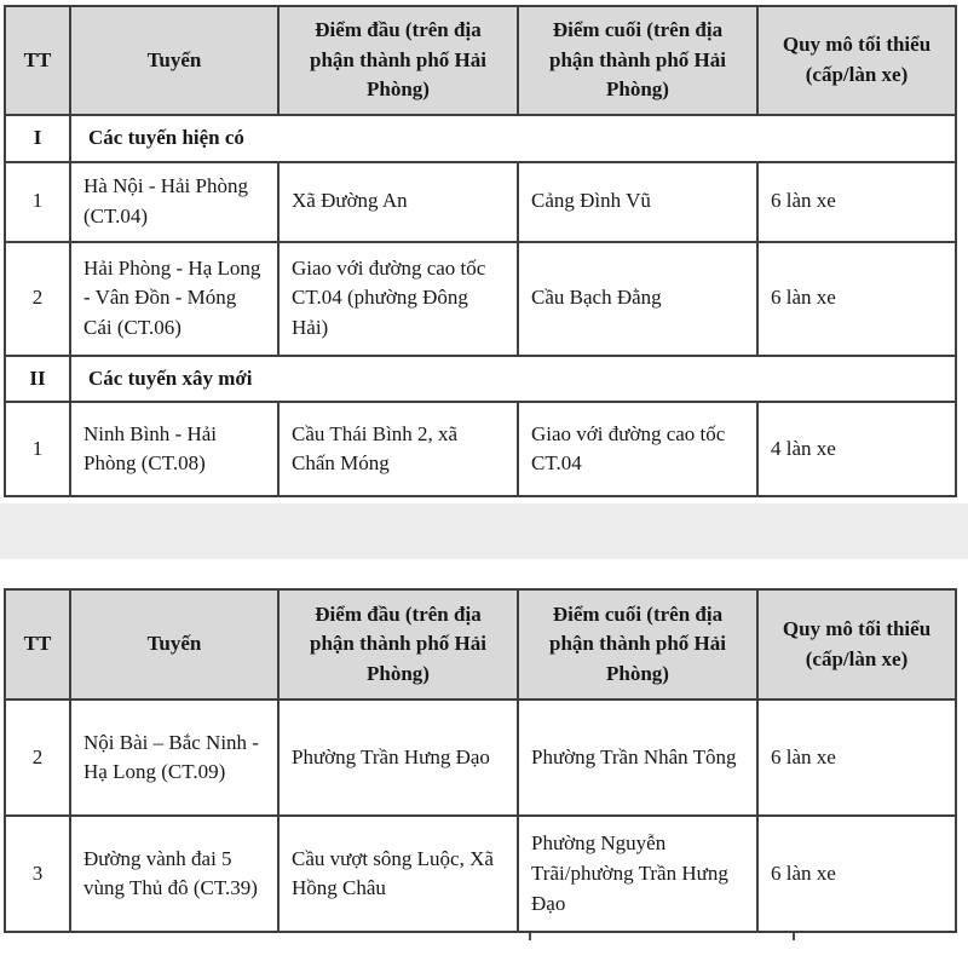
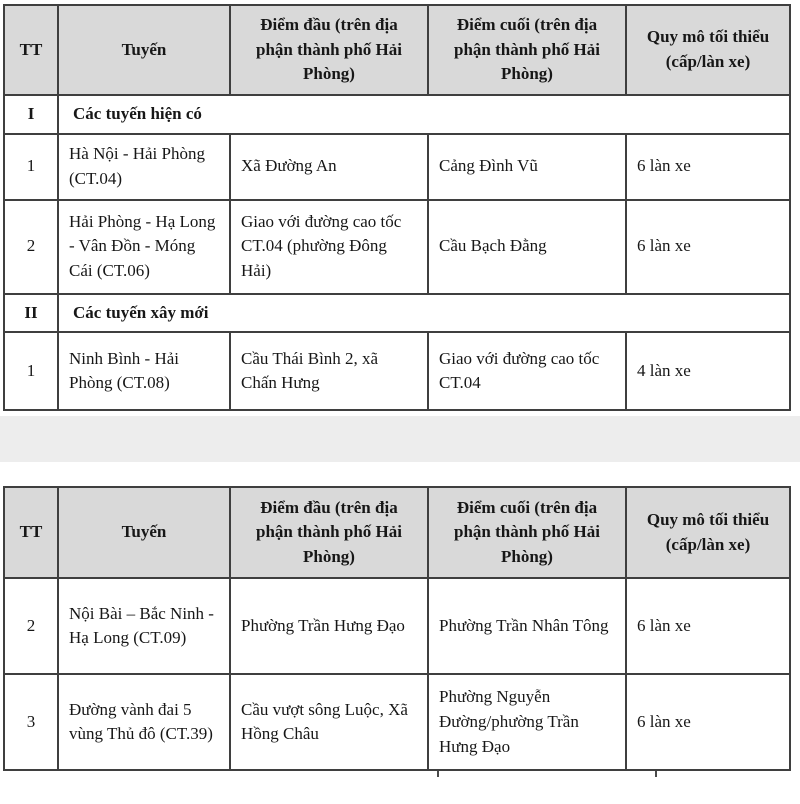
  TT	Tuyến	Điểm đầu (trên địa phận thành phố Hải Phòng)	Điểm cuối (trên địa phận thành phố Hải Phòng)	Quy mô tối thiểu (cấp/làn xe)
  I	Các tuyến hiện có
  1	Hà Nội - Hải Phòng (CT.04)	Xã Đường An	Cảng Đình Vũ	6 làn xe
  2	Hải Phòng - Hạ Long - Vân Đồn - Móng Cái (CT.06)	Giao với đường cao tốc CT.04 (phường Đông Hải)	Cầu Bạch Đằng	6 làn xe
  II	Các tuyến xây mới
- 1	Ninh Bình - Hải Phòng (CT.08)	Cầu Thái Bình 2, xã Chấn Móng	Giao với đường cao tốc CT.04	4 làn xe
+ 1	Ninh Bình - Hải Phòng (CT.08)	Cầu Thái Bình 2, xã Chấn Hưng	Giao với đường cao tốc CT.04	4 làn xe
  TT	Tuyến	Điểm đầu (trên địa phận thành phố Hải Phòng)	Điểm cuối (trên địa phận thành phố Hải Phòng)	Quy mô tối thiểu (cấp/làn xe)
  2	Nội Bài – Bắc Ninh - Hạ Long (CT.09)	Phường Trần Hưng Đạo	Phường Trần Nhân Tông	6 làn xe
- 3	Đường vành đai 5 vùng Thủ đô (CT.39)	Cầu vượt sông Luộc, Xã Hồng Châu	Phường Nguyễn Trãi/phường Trần Hưng Đạo	6 làn xe
+ 3	Đường vành đai 5 vùng Thủ đô (CT.39)	Cầu vượt sông Luộc, Xã Hồng Châu	Phường Nguyễn Đường/phường Trần Hưng Đạo	6 làn xe
